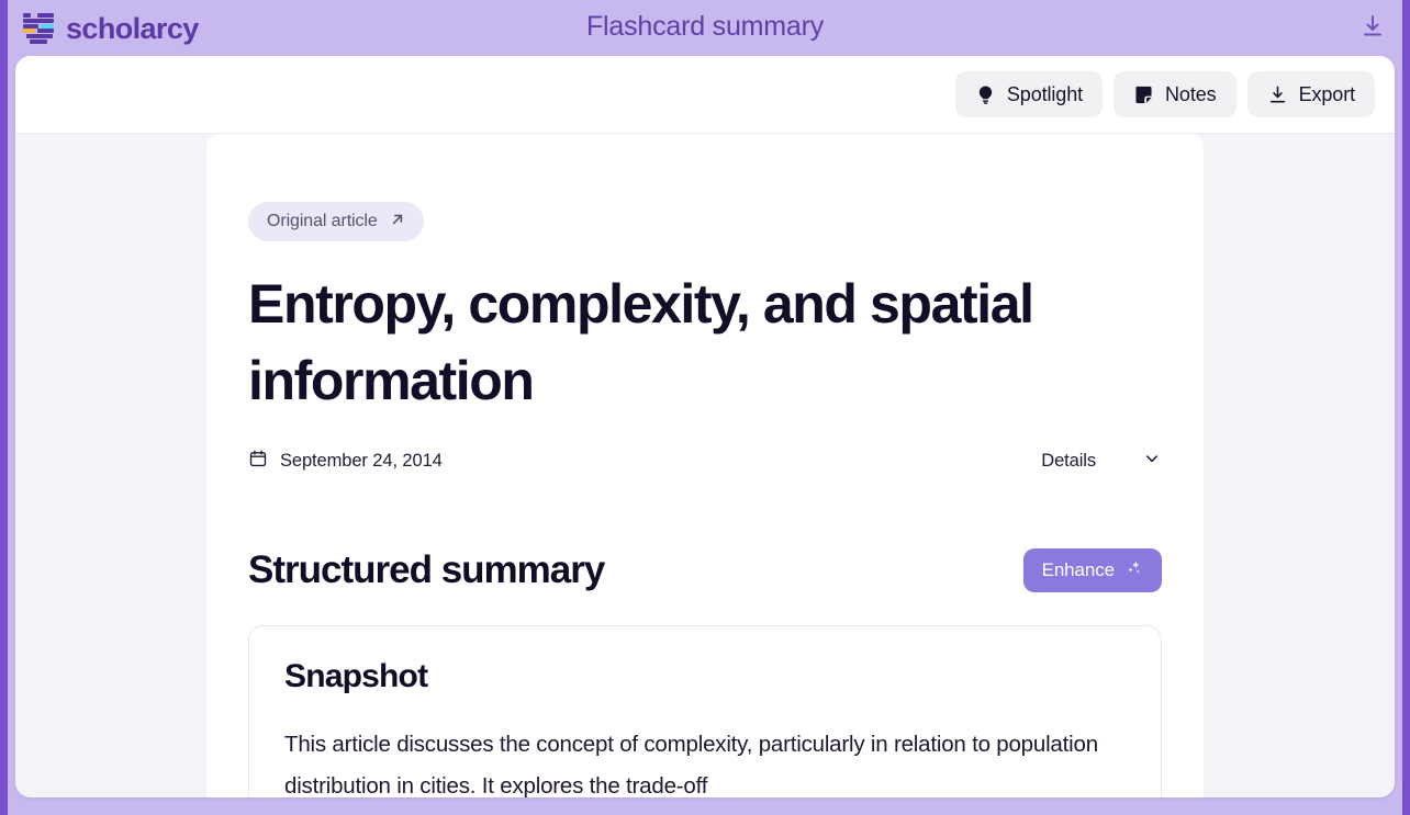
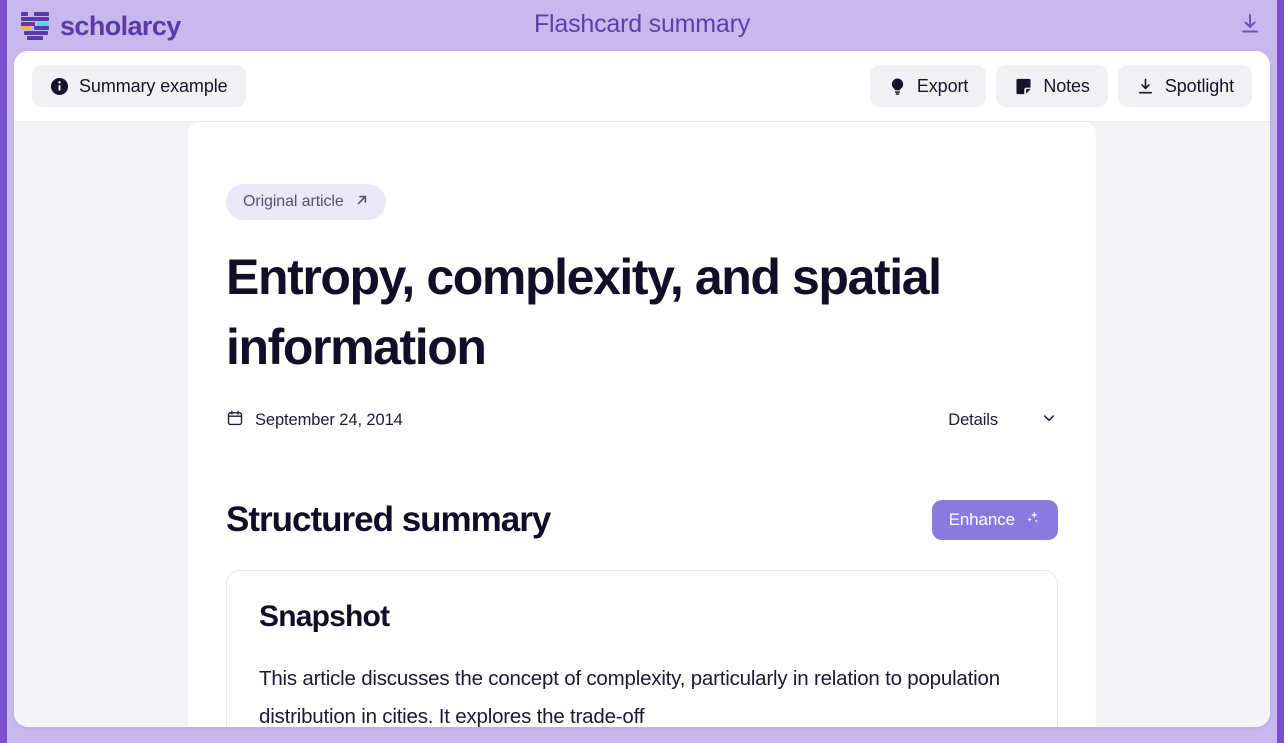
  scholarcy
  Flashcard summary
+ Summary example
- Spotlight
+ Export
  Notes
- Export
+ Spotlight
  Original article
  Entropy, complexity, and spatial information
  September 24, 2014
  Details
  Structured summary
  Enhance
  Snapshot
  This article discusses the concept of complexity, particularly in relation to population distribution in cities. It explores the trade-off
